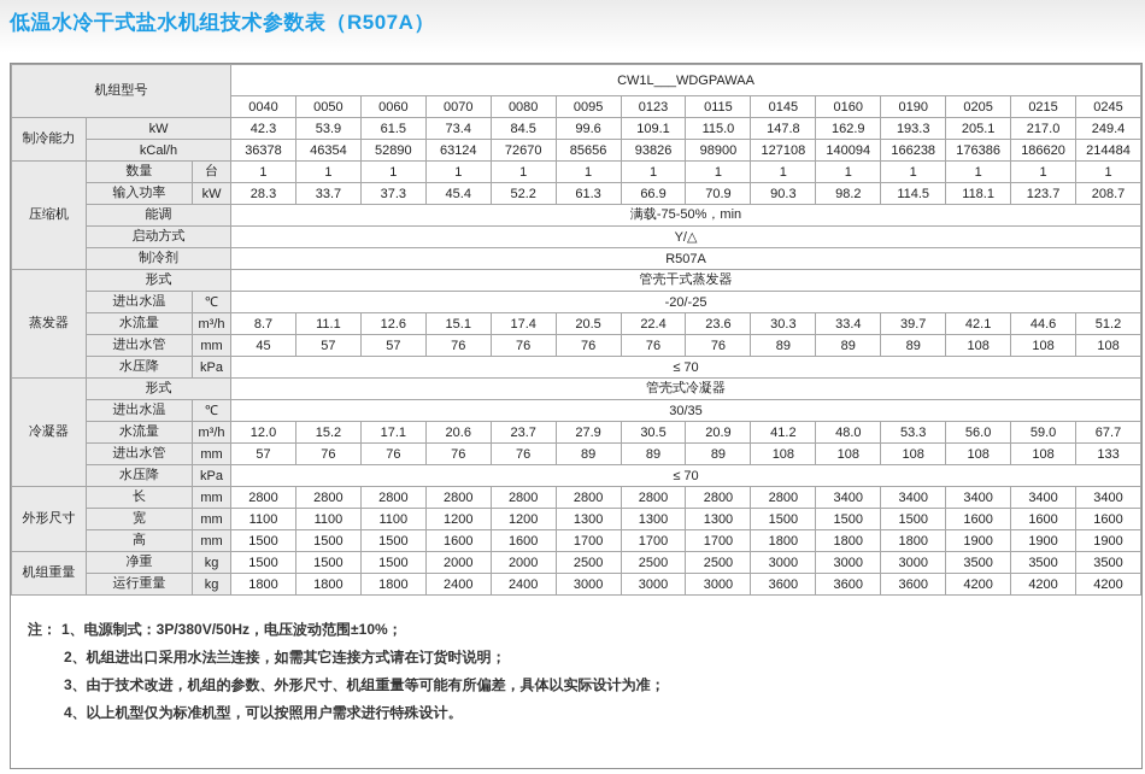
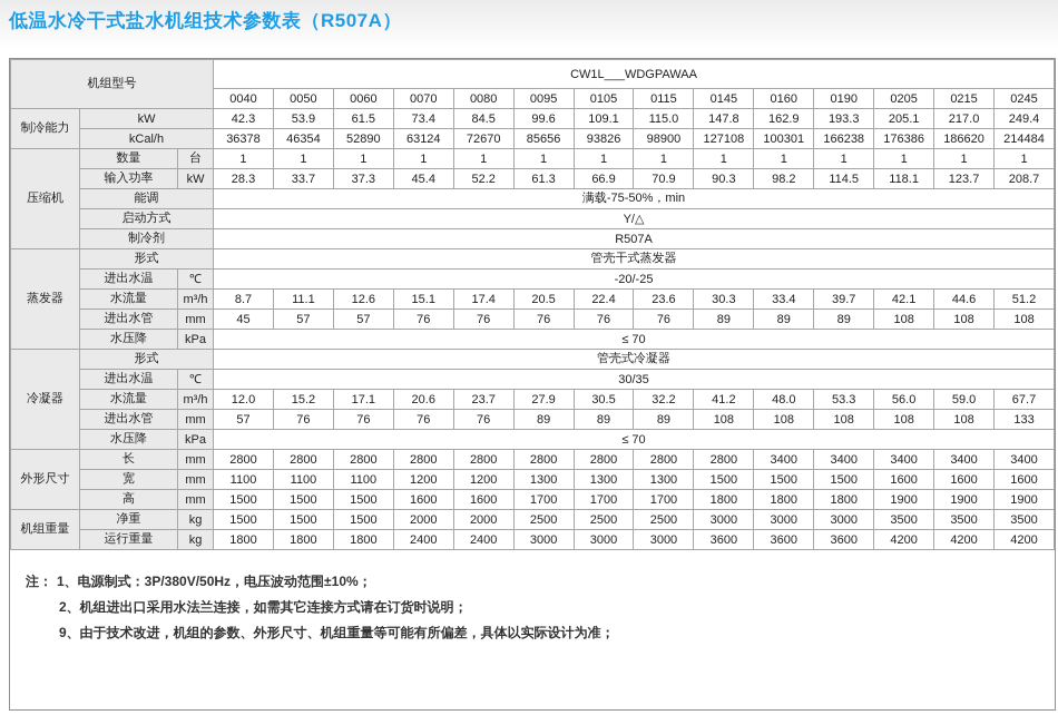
  低温水冷干式盐水机组技术参数表（R507A）
  机组型号	CW1L___WDGPAWAA
- 0040	0050	0060	0070	0080	0095	0123	0115	0145	0160	0190	0205	0215	0245
+ 0040	0050	0060	0070	0080	0095	0105	0115	0145	0160	0190	0205	0215	0245
  制冷能力	kW	42.3	53.9	61.5	73.4	84.5	99.6	109.1	115.0	147.8	162.9	193.3	205.1	217.0	249.4
- kCal/h	36378	46354	52890	63124	72670	85656	93826	98900	127108	140094	166238	176386	186620	214484
+ kCal/h	36378	46354	52890	63124	72670	85656	93826	98900	127108	100301	166238	176386	186620	214484
  压缩机	数量	台	1	1	1	1	1	1	1	1	1	1	1	1	1	1
  输入功率	kW	28.3	33.7	37.3	45.4	52.2	61.3	66.9	70.9	90.3	98.2	114.5	118.1	123.7	208.7
  能调	满载-75-50%，min
  启动方式	Y/△
  制冷剂	R507A
  蒸发器	形式	管壳干式蒸发器
  进出水温	℃	-20/-25
  水流量	m³/h	8.7	11.1	12.6	15.1	17.4	20.5	22.4	23.6	30.3	33.4	39.7	42.1	44.6	51.2
  进出水管	mm	45	57	57	76	76	76	76	76	89	89	89	108	108	108
  水压降	kPa	≤ 70
  冷凝器	形式	管壳式冷凝器
  进出水温	℃	30/35
- 水流量	m³/h	12.0	15.2	17.1	20.6	23.7	27.9	30.5	20.9	41.2	48.0	53.3	56.0	59.0	67.7
+ 水流量	m³/h	12.0	15.2	17.1	20.6	23.7	27.9	30.5	32.2	41.2	48.0	53.3	56.0	59.0	67.7
  进出水管	mm	57	76	76	76	76	89	89	89	108	108	108	108	108	133
  水压降	kPa	≤ 70
  外形尺寸	长	mm	2800	2800	2800	2800	2800	2800	2800	2800	2800	3400	3400	3400	3400	3400
  宽	mm	1100	1100	1100	1200	1200	1300	1300	1300	1500	1500	1500	1600	1600	1600
  高	mm	1500	1500	1500	1600	1600	1700	1700	1700	1800	1800	1800	1900	1900	1900
  机组重量	净重	kg	1500	1500	1500	2000	2000	2500	2500	2500	3000	3000	3000	3500	3500	3500
  运行重量	kg	1800	1800	1800	2400	2400	3000	3000	3000	3600	3600	3600	4200	4200	4200
  注：
  1、电源制式：3P/380V/50Hz，电压波动范围±10%；
  2、机组进出口采用水法兰连接，如需其它连接方式请在订货时说明；
- 3、由于技术改进，机组的参数、外形尺寸、机组重量等可能有所偏差，具体以实际设计为准；
+ 9、由于技术改进，机组的参数、外形尺寸、机组重量等可能有所偏差，具体以实际设计为准；
- 4、以上机型仅为标准机型，可以按照用户需求进行特殊设计。
